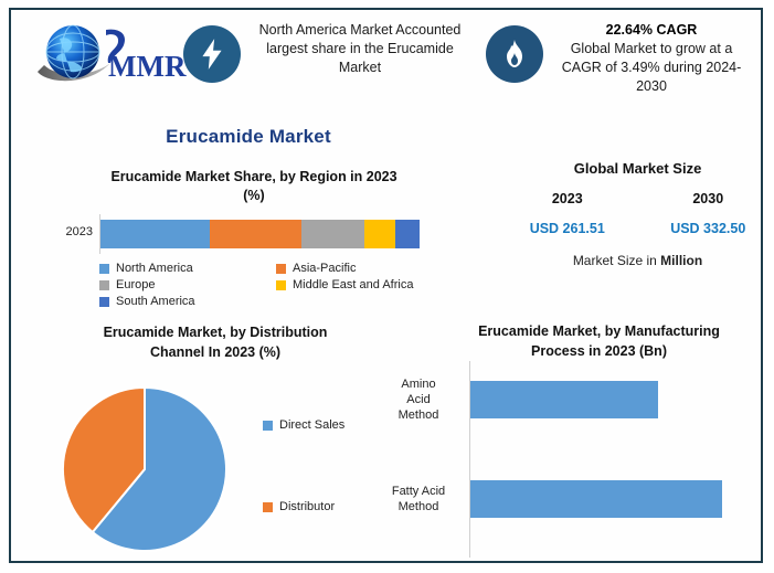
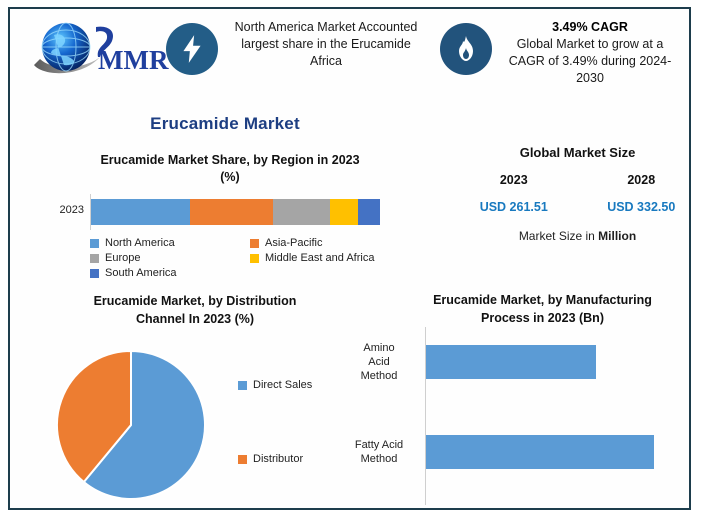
  MMR
- North America Market Accounted largest share in the Erucamide Market
+ North America Market Accounted largest share in the Erucamide Africa
- 22.64% CAGR
+ 3.49% CAGR
  Global Market to grow at a CAGR of 3.49% during 2024-2030
  Erucamide Market
  Erucamide Market Share, by Region in 2023
  (%)
  2023
  North America
  Asia-Pacific
  Europe
  Middle East and Africa
  South America
  Global Market Size
  2023
  USD 261.51
- 2030
+ 2028
  USD 332.50
  Market Size in Million
  Erucamide Market, by Distribution
  Channel In 2023 (%)
  Direct Sales
  Distributor
  Erucamide Market, by Manufacturing
  Process in 2023 (Bn)
  Amino
  Acid
  Method
  Fatty Acid
  Method
